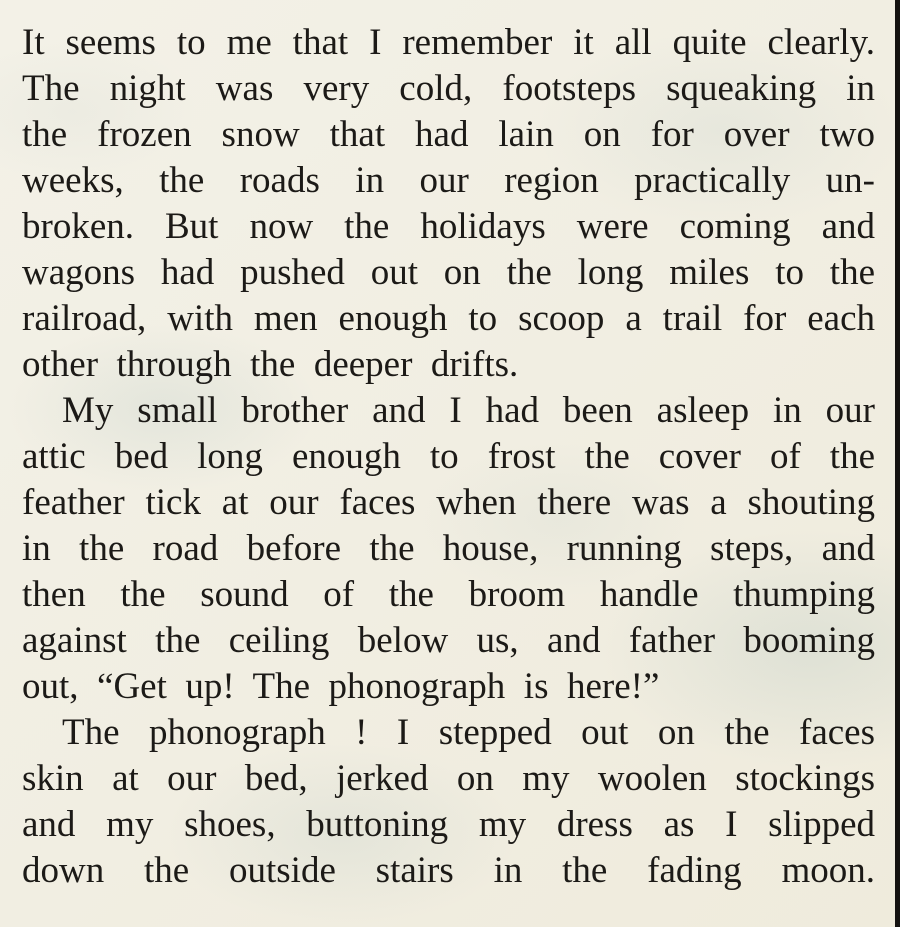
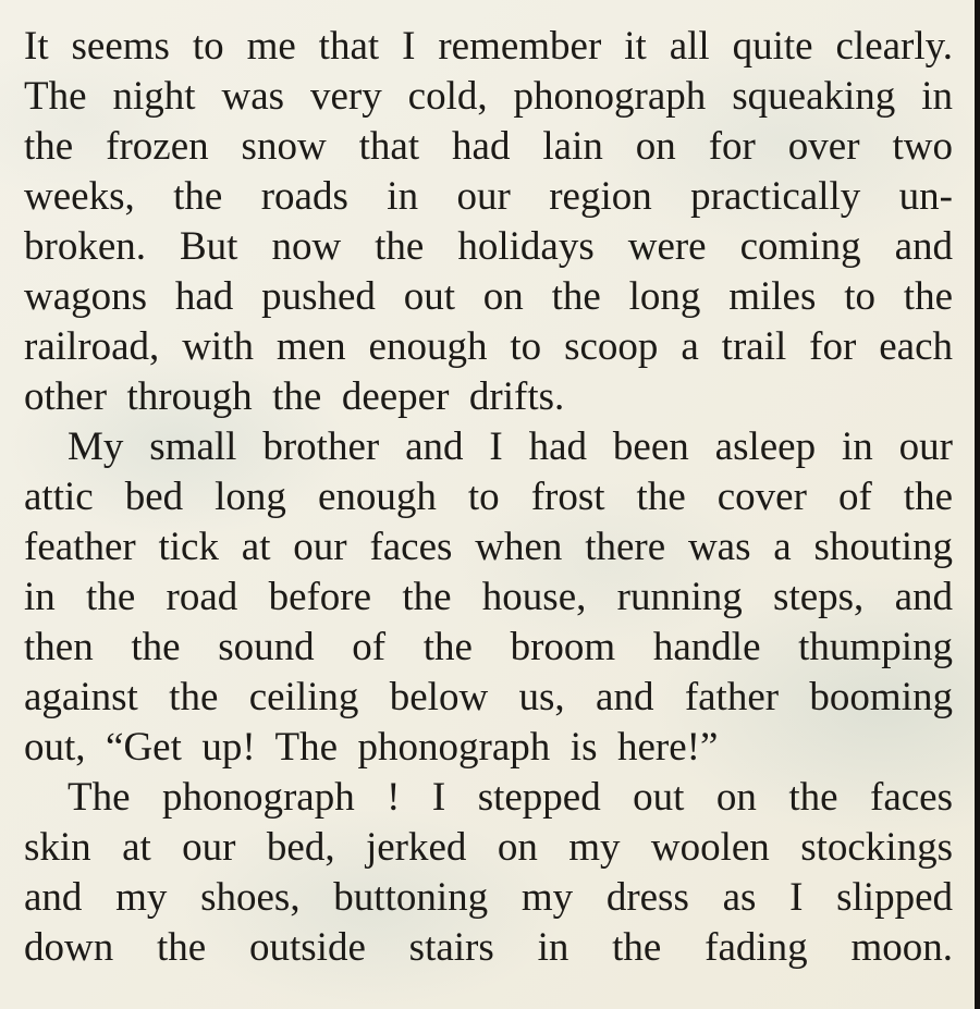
  It seems to me that I remember it all quite clearly.
- The night was very cold, footsteps squeaking in
+ The night was very cold, phonograph squeaking in
  the frozen snow that had lain on for over two
  weeks, the roads in our region practically un-
  broken. But now the holidays were coming and
  wagons had pushed out on the long miles to the
  railroad, with men enough to scoop a trail for each
  other through the deeper drifts.
  My small brother and I had been asleep in our
  attic bed long enough to frost the cover of the
  feather tick at our faces when there was a shouting
  in the road before the house, running steps, and
  then the sound of the broom handle thumping
  against the ceiling below us, and father booming
  out, “Get up! The phonograph is here!”
  The phonograph ! I stepped out on the faces
  skin at our bed, jerked on my woolen stockings
  and my shoes, buttoning my dress as I slipped
  down the outside stairs in the fading moon.
